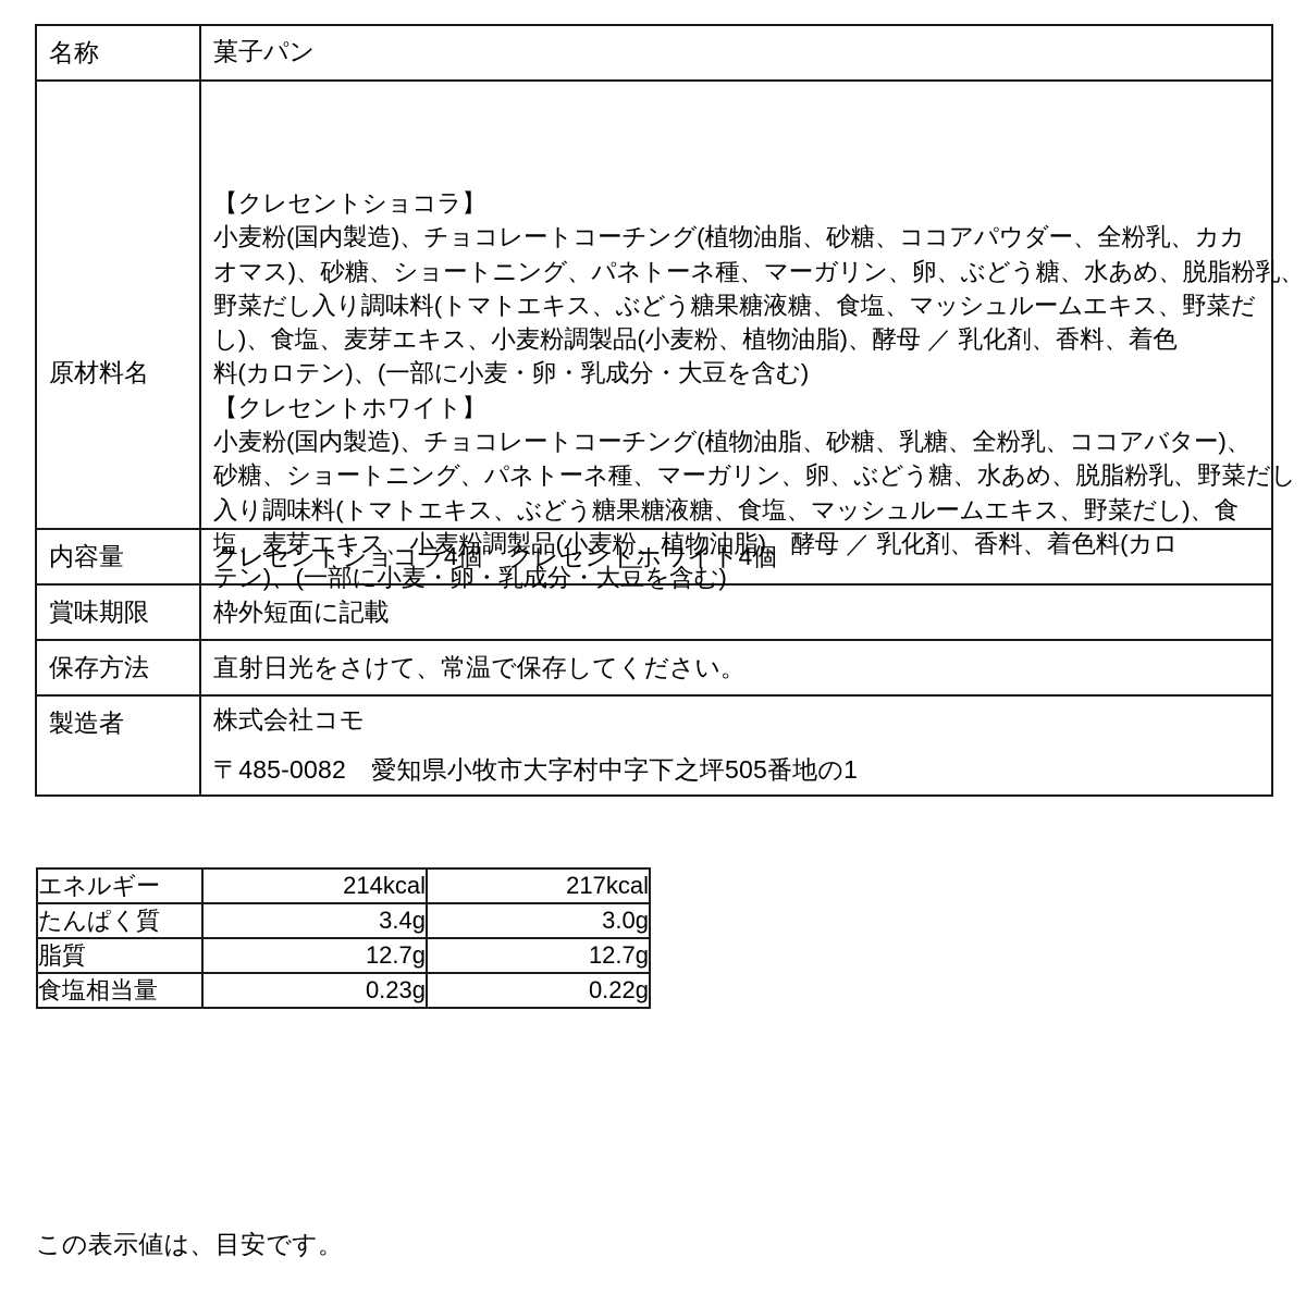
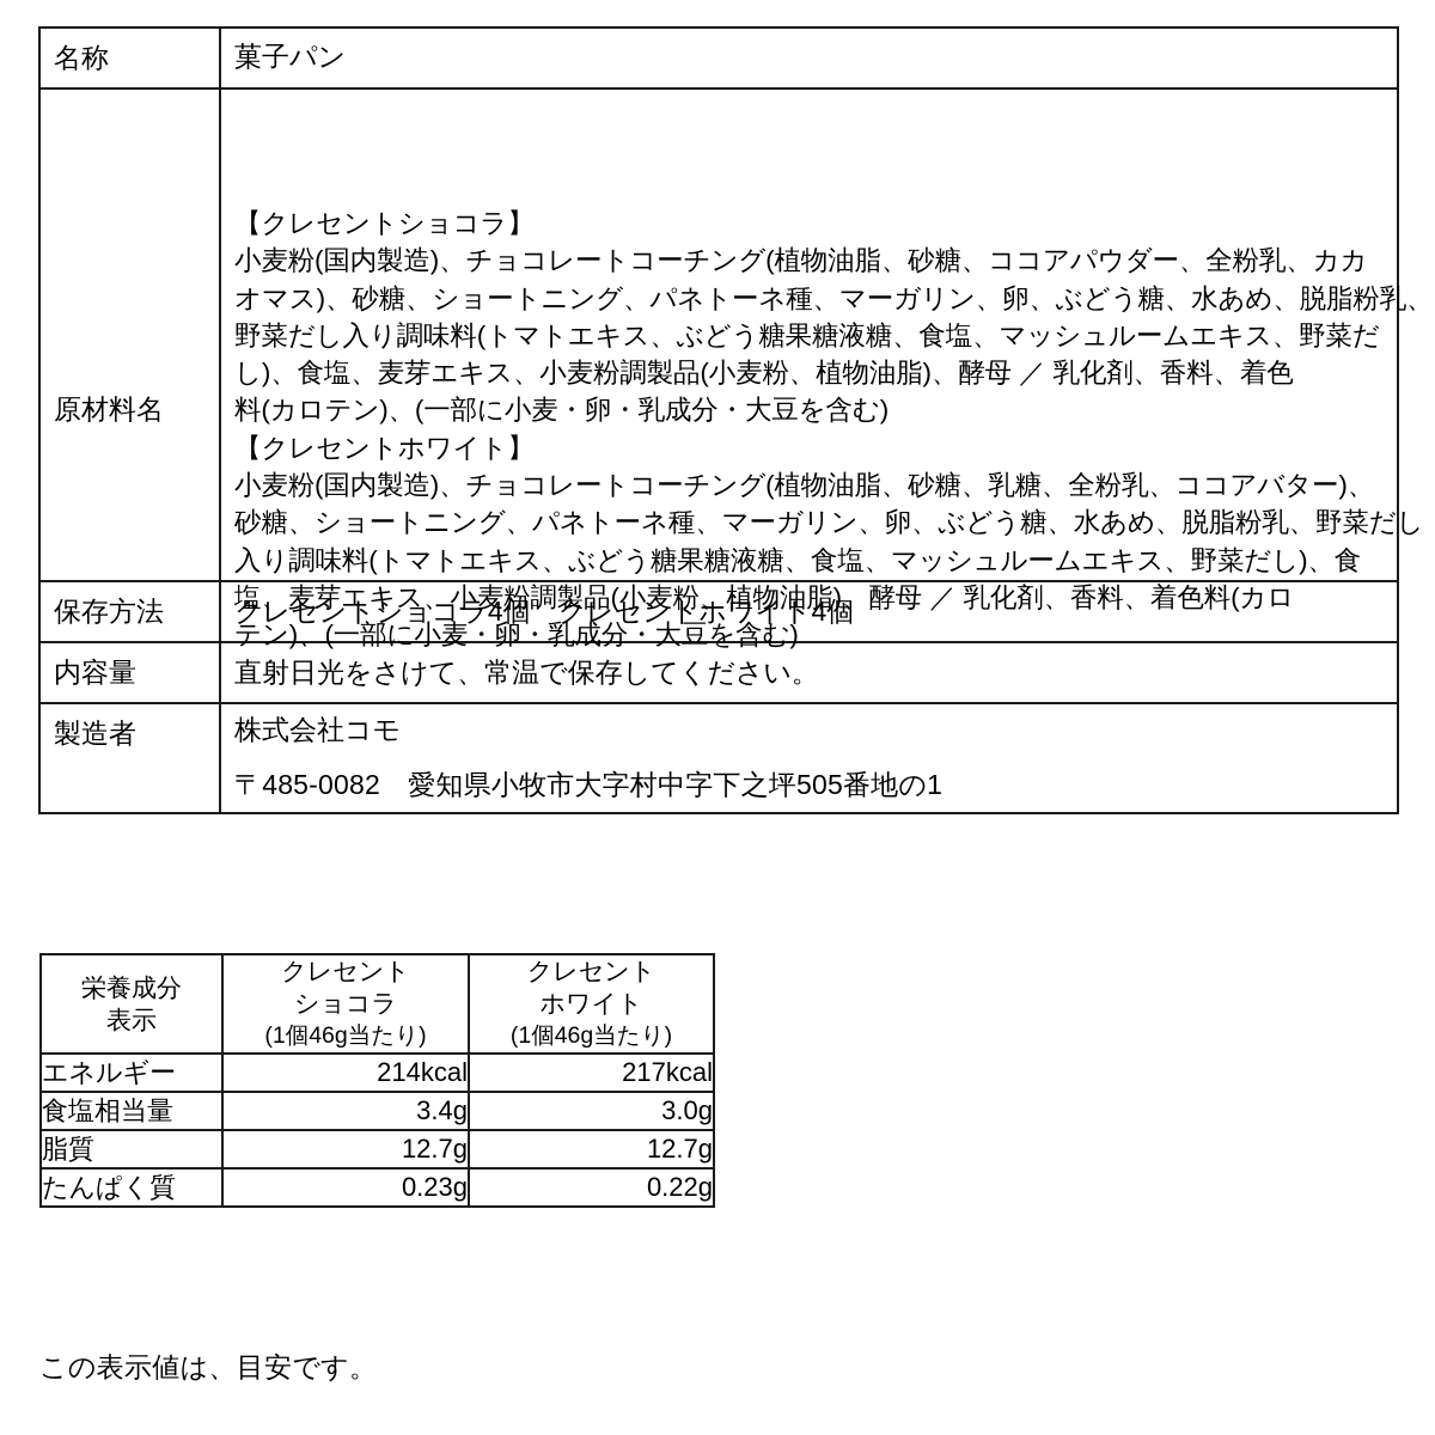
  名称	菓子パン
  原材料名	【クレセントショコラ】 小麦粉(国内製造)、チョコレートコーチング(植物油脂、砂糖、ココアパウダー、全粉乳、カカ オマス)、砂糖、ショートニング、パネトーネ種、マーガリン、卵、ぶどう糖、水あめ、脱脂粉乳、 野菜だし入り調味料(トマトエキス、ぶどう糖果糖液糖、食塩、マッシュルームエキス、野菜だ し)、食塩、麦芽エキス、小麦粉調製品(小麦粉、植物油脂)、酵母 ／ 乳化剤、香料、着色 料(カロテン)、(一部に小麦・卵・乳成分・大豆を含む) 【クレセントホワイト】 小麦粉(国内製造)、チョコレートコーチング(植物油脂、砂糖、乳糖、全粉乳、ココアバター)、 砂糖、ショートニング、パネトーネ種、マーガリン、卵、ぶどう糖、水あめ、脱脂粉乳、野菜だし 入り調味料(トマトエキス、ぶどう糖果糖液糖、食塩、マッシュルームエキス、野菜だし)、食 塩、麦芽エキス、小麦粉調製品(小麦粉、植物油脂)、酵母 ／ 乳化剤、香料、着色料(カロ テン)、(一部に小麦・卵・乳成分・大豆を含む)
- 内容量	クレセントショコラ4個 クレセントホワイト4個
+ 保存方法	クレセントショコラ4個 クレセントホワイト4個
- 賞味期限	枠外短面に記載
- 保存方法	直射日光をさけて、常温で保存してください。
+ 内容量	直射日光をさけて、常温で保存してください。
  製造者	株式会社コモ 〒485-0082 愛知県小牧市大字村中字下之坪505番地の1
+ 栄養成分 表示	クレセント ショコラ (1個46g当たり)	クレセント ホワイト (1個46g当たり)
  エネルギー	214kcal	217kcal
- たんぱく質	3.4g	3.0g
+ 食塩相当量	3.4g	3.0g
  脂質	12.7g	12.7g
- 食塩相当量	0.23g	0.22g
+ たんぱく質	0.23g	0.22g
  この表示値は、目安です。
